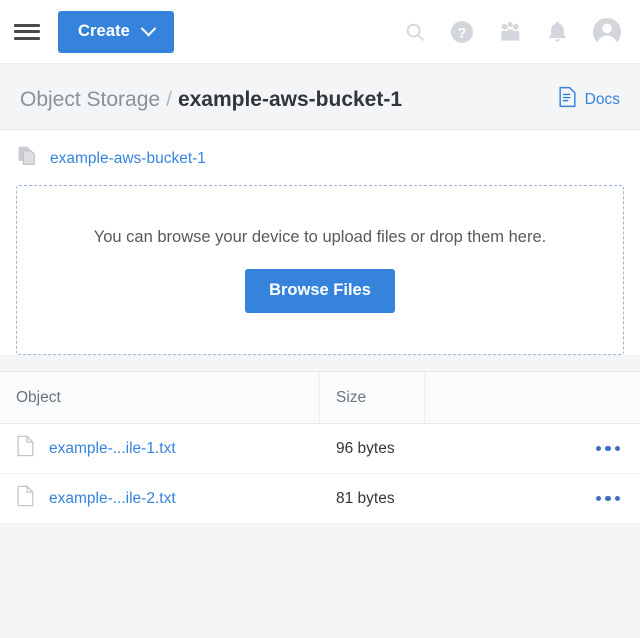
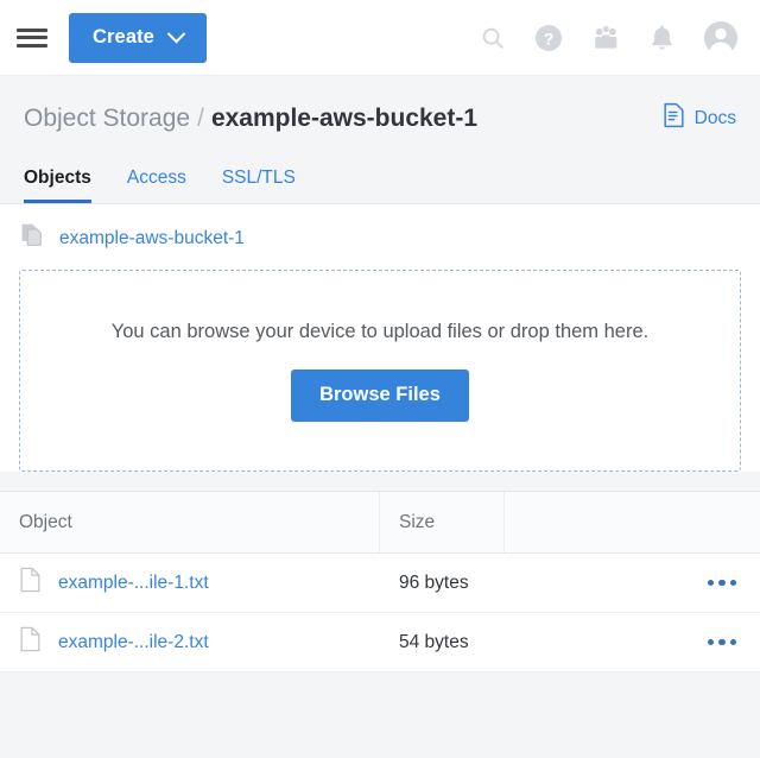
  Create
  ?
  Object Storage
  /
  example-aws-bucket-1
  Docs
+ Objects
+ Access
+ SSL/TLS
  example-aws-bucket-1
  You can browse your device to upload files or drop them here.
  Browse Files
  Object
  Size
  example-...ile-1.txt
  96 bytes
  example-...ile-2.txt
- 81 bytes
+ 54 bytes
